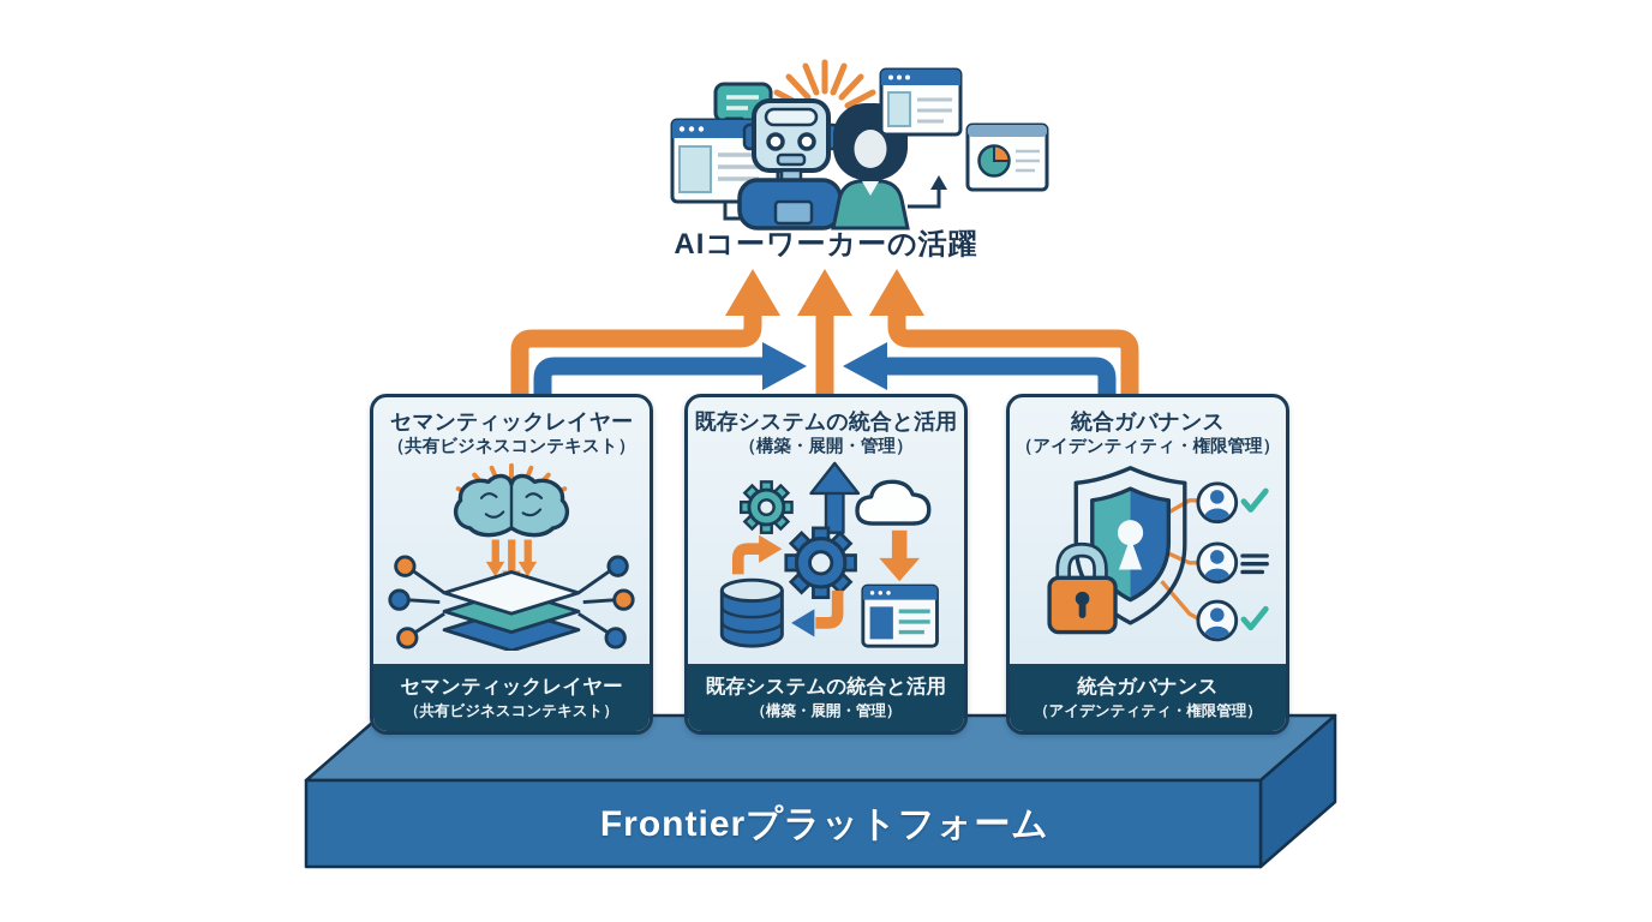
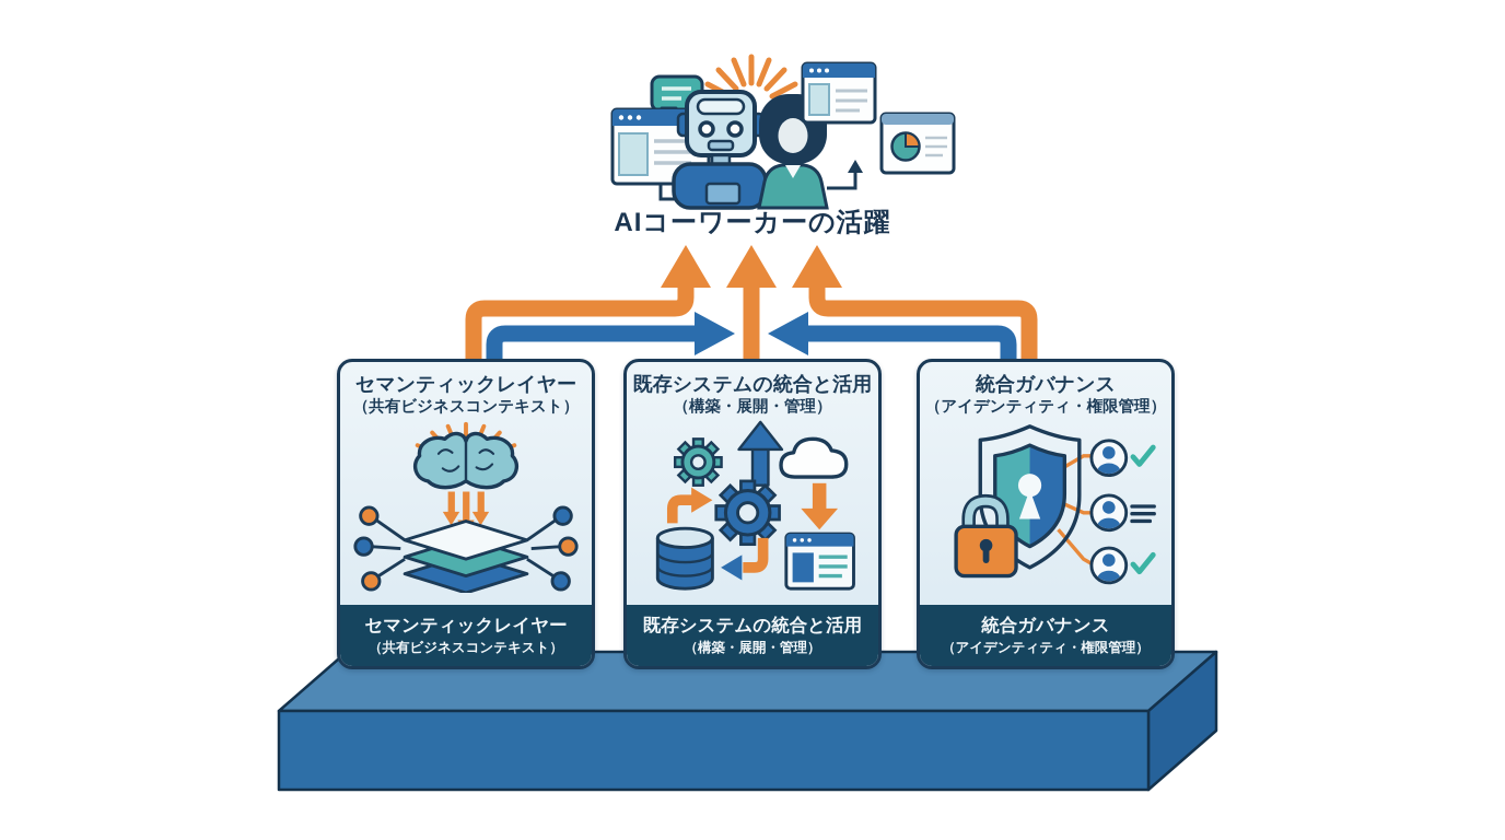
  AIコーワーカーの活躍
  セマンティックレイヤー
  （共有ビジネスコンテキスト）
  セマンティックレイヤー
  （共有ビジネスコンテキスト）
  既存システムの統合と活用
  （構築・展開・管理）
  既存システムの統合と活用
  （構築・展開・管理）
  統合ガバナンス
  （アイデンティティ・権限管理）
  統合ガバナンス
  （アイデンティティ・権限管理）
- Frontierプラットフォーム
